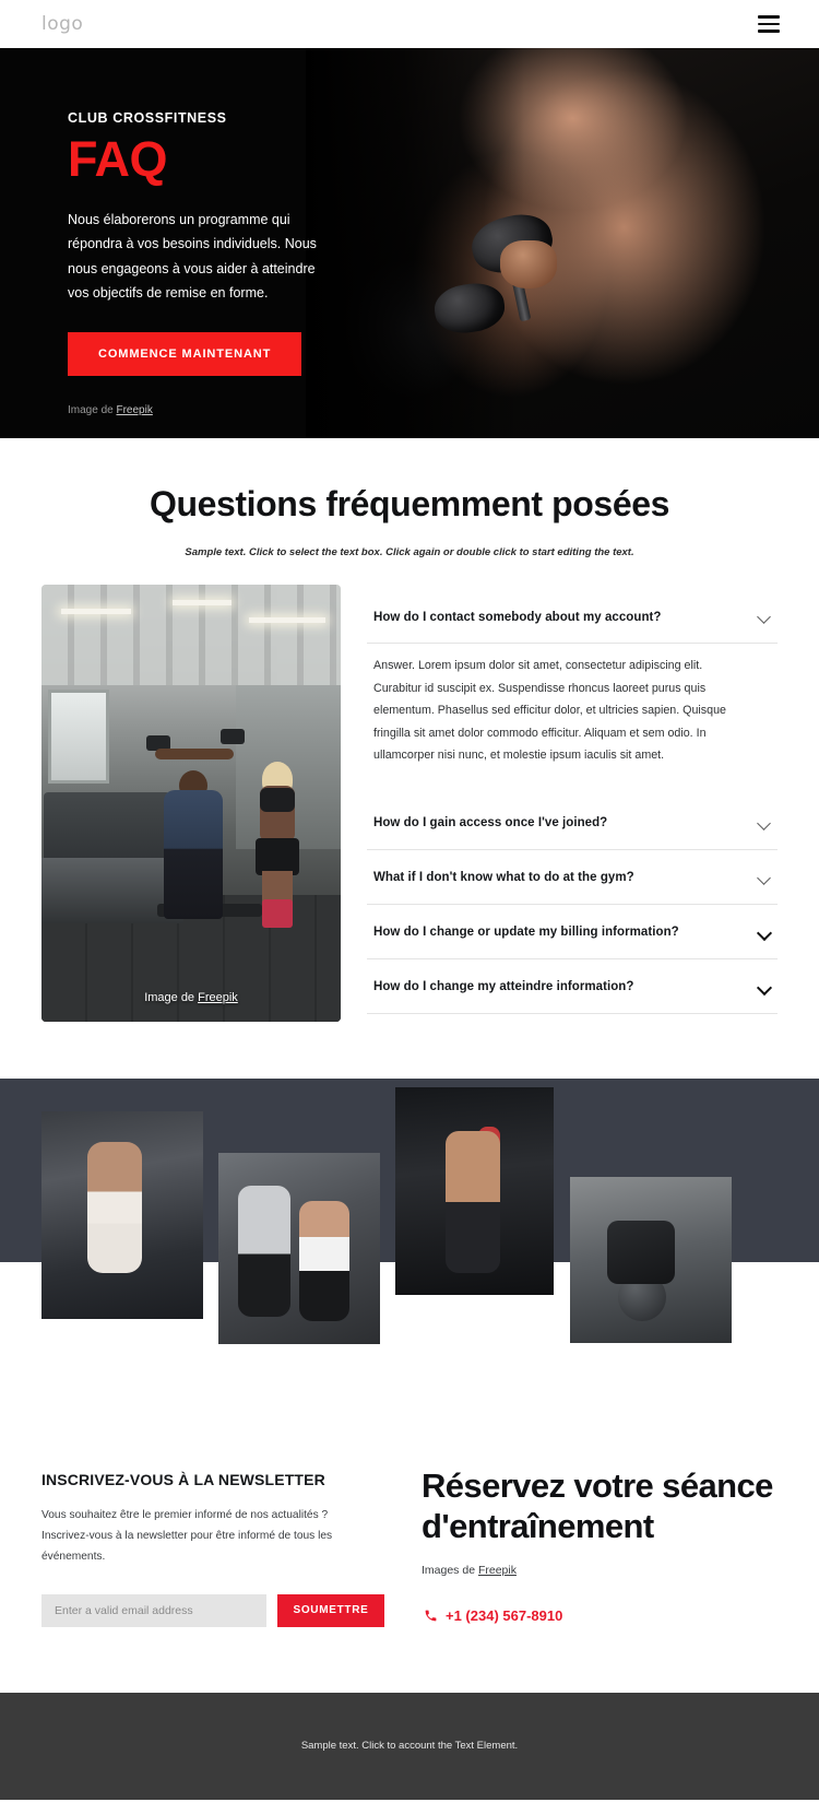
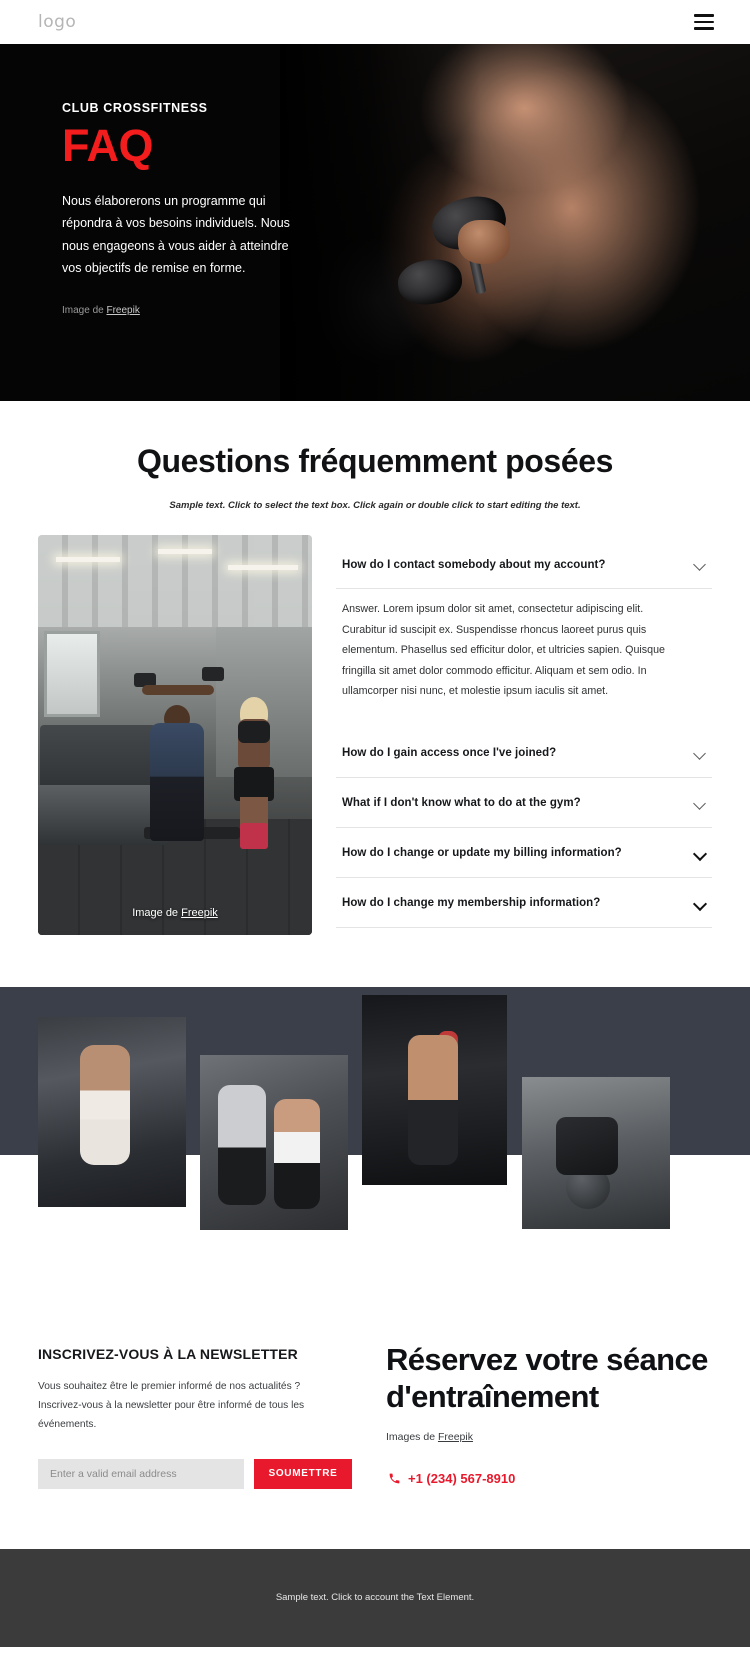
  logo
  CLUB CROSSFITNESS
  FAQ
  Nous élaborerons un programme qui répondra à vos besoins individuels. Nous nous engageons à vous aider à atteindre vos objectifs de remise en forme.
- COMMENCE MAINTENANT
  Image de Freepik
  Questions fréquemment posées
  Sample text. Click to select the text box. Click again or double click to start editing the text.
  Image de Freepik
  How do I contact somebody about my account?
  Answer. Lorem ipsum dolor sit amet, consectetur adipiscing elit. Curabitur id suscipit ex. Suspendisse rhoncus laoreet purus quis elementum. Phasellus sed efficitur dolor, et ultricies sapien. Quisque fringilla sit amet dolor commodo efficitur. Aliquam et sem odio. In ullamcorper nisi nunc, et molestie ipsum iaculis sit amet.
  How do I gain access once I've joined?
  What if I don't know what to do at the gym?
  How do I change or update my billing information?
- How do I change my atteindre information?
+ How do I change my membership information?
  INSCRIVEZ-VOUS À LA NEWSLETTER
  Vous souhaitez être le premier informé de nos actualités ? Inscrivez-vous à la newsletter pour être informé de tous les événements.
  Enter a valid email address
  SOUMETTRE
  Réservez votre séance d'entraînement
  Images de Freepik
  +1 (234) 567-8910
  Sample text. Click to account the Text Element.
